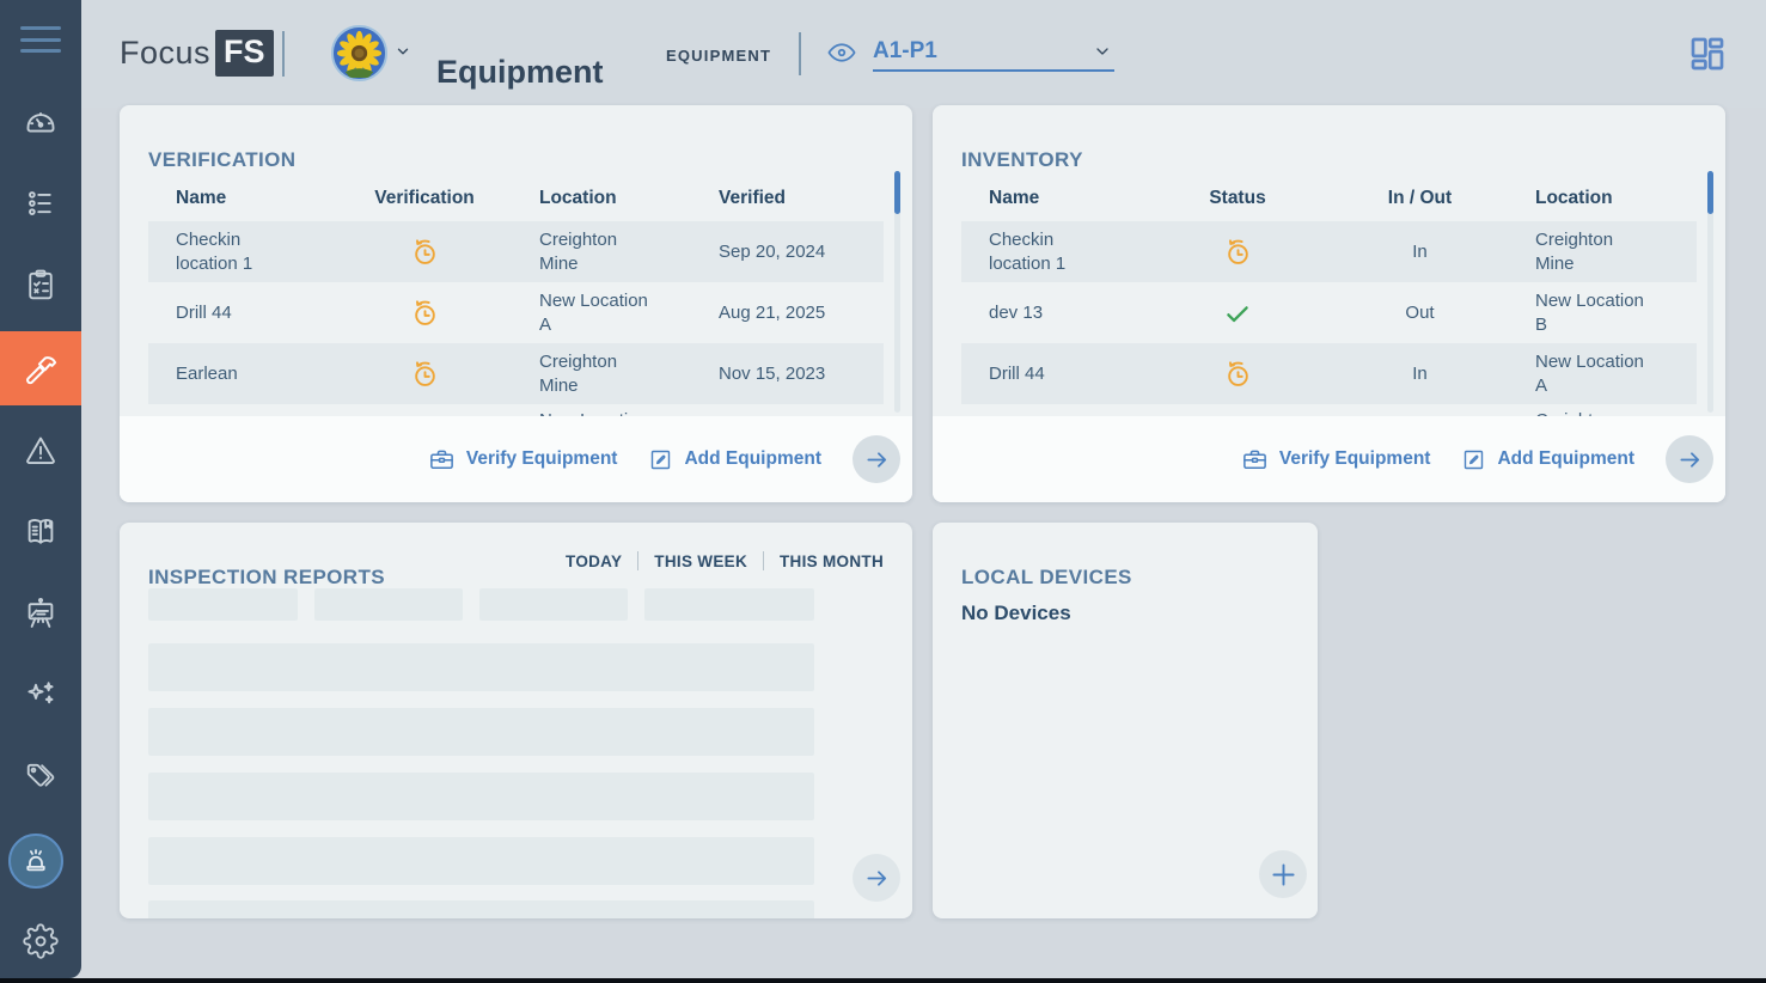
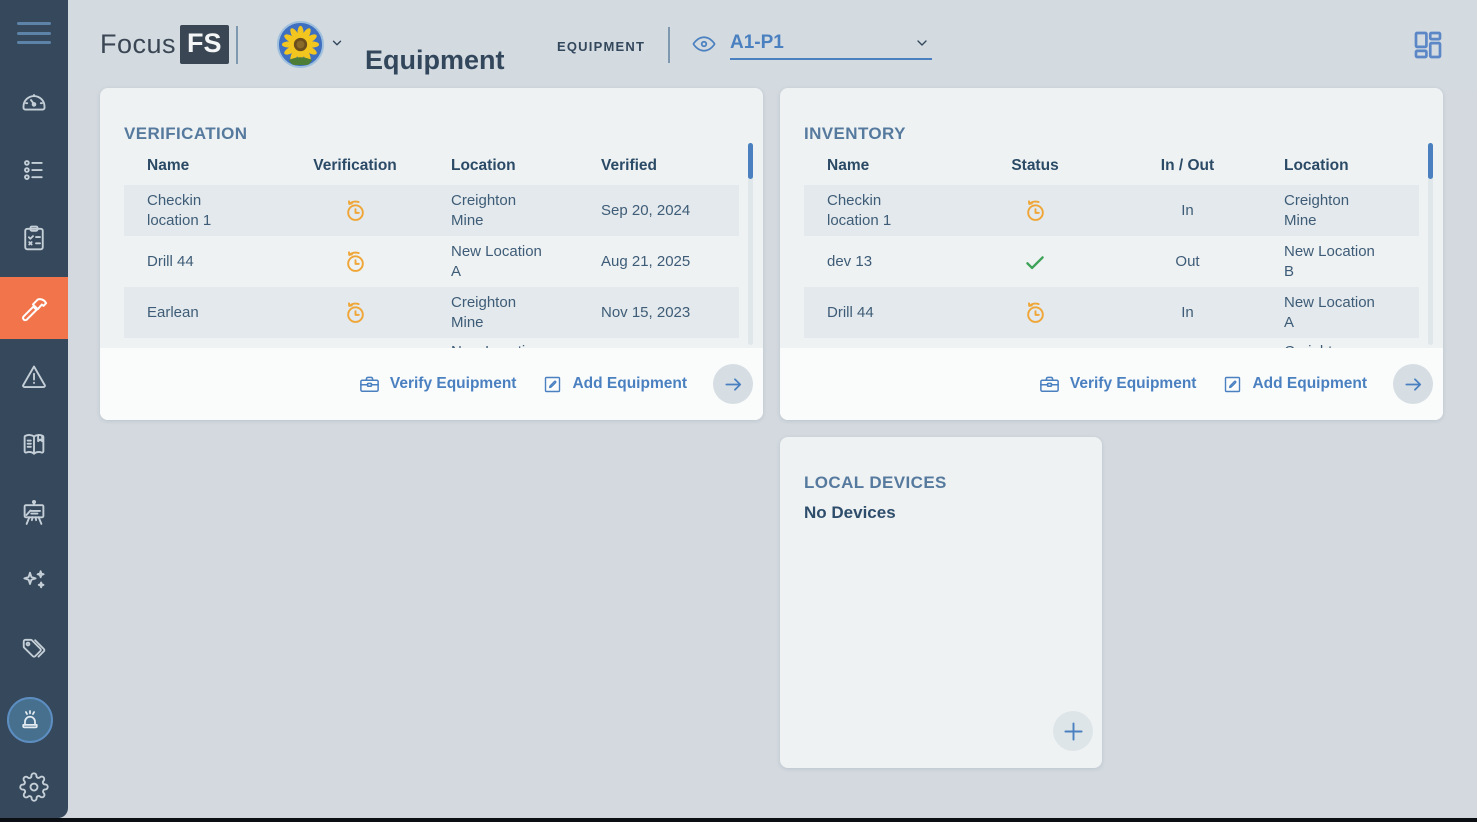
  Focus
  FS
  Equipment
  EQUIPMENT
  A1-P1
  VERIFICATION
  Name
  Verification
  Location
  Verified
  Checkin location 1
  Creighton Mine
  Sep 20, 2024
  Drill 44
  New Location A
  Aug 21, 2025
  Earlean
  Creighton Mine
  Nov 15, 2023
  Verify Equipment
  Add Equipment
  INVENTORY
  Name
  Status
  In / Out
  Location
  Checkin location 1
  In
  Creighton Mine
  dev 13
  Out
  New Location B
  Drill 44
  In
  New Location A
  Verify Equipment
  Add Equipment
- INSPECTION REPORTS
- TODAY
- THIS WEEK
- THIS MONTH
  LOCAL DEVICES
  No Devices
